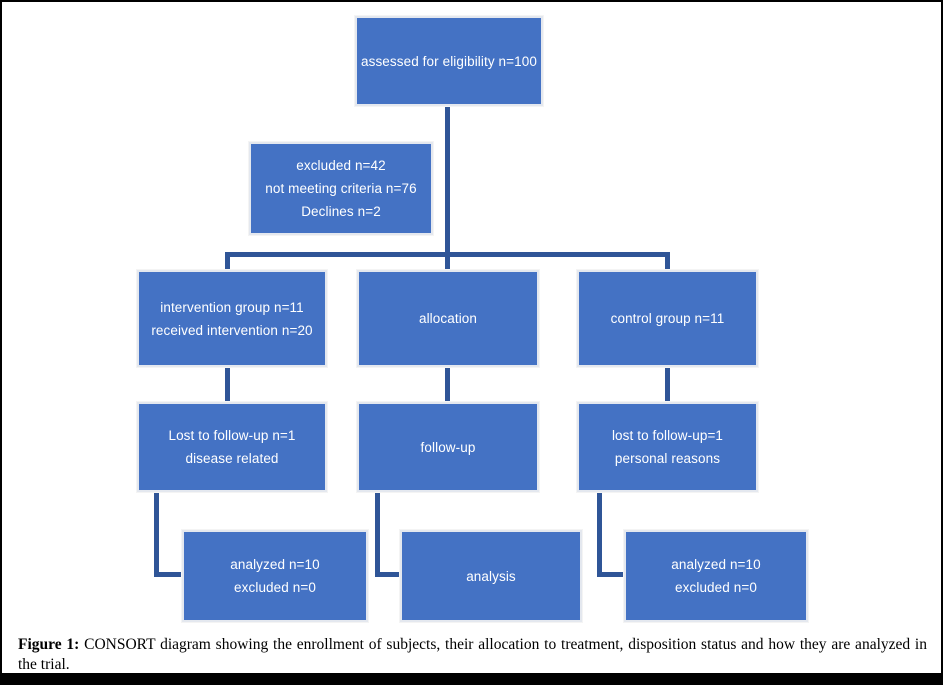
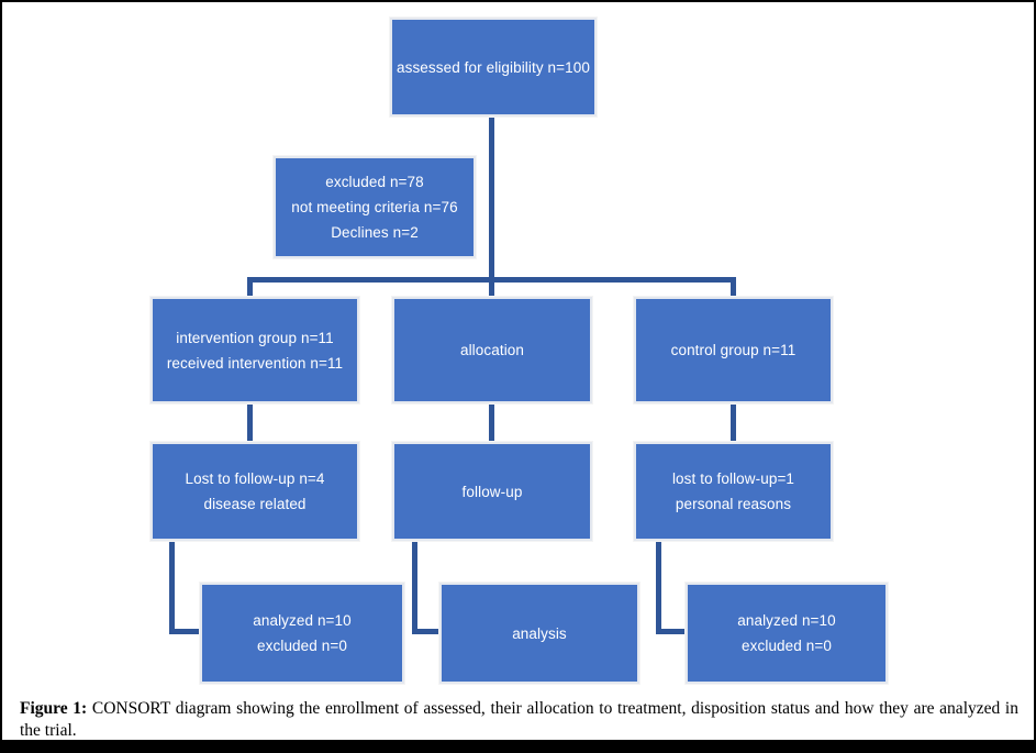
  assessed for eligibility n=100
- excluded n=42
+ excluded n=78
  not meeting criteria n=76
  Declines n=2
  intervention group n=11
- received intervention n=20
+ received intervention n=11
  allocation
  control group n=11
- Lost to follow-up n=1
+ Lost to follow-up n=4
  disease related
  follow-up
  lost to follow-up=1
  personal reasons
  analyzed n=10
  excluded n=0
  analysis
  analyzed n=10
  excluded n=0
- Figure 1: CONSORT diagram showing the enrollment of subjects, their allocation to treatment, disposition status and how they are analyzed in the trial.
+ Figure 1: CONSORT diagram showing the enrollment of assessed, their allocation to treatment, disposition status and how they are analyzed in the trial.
